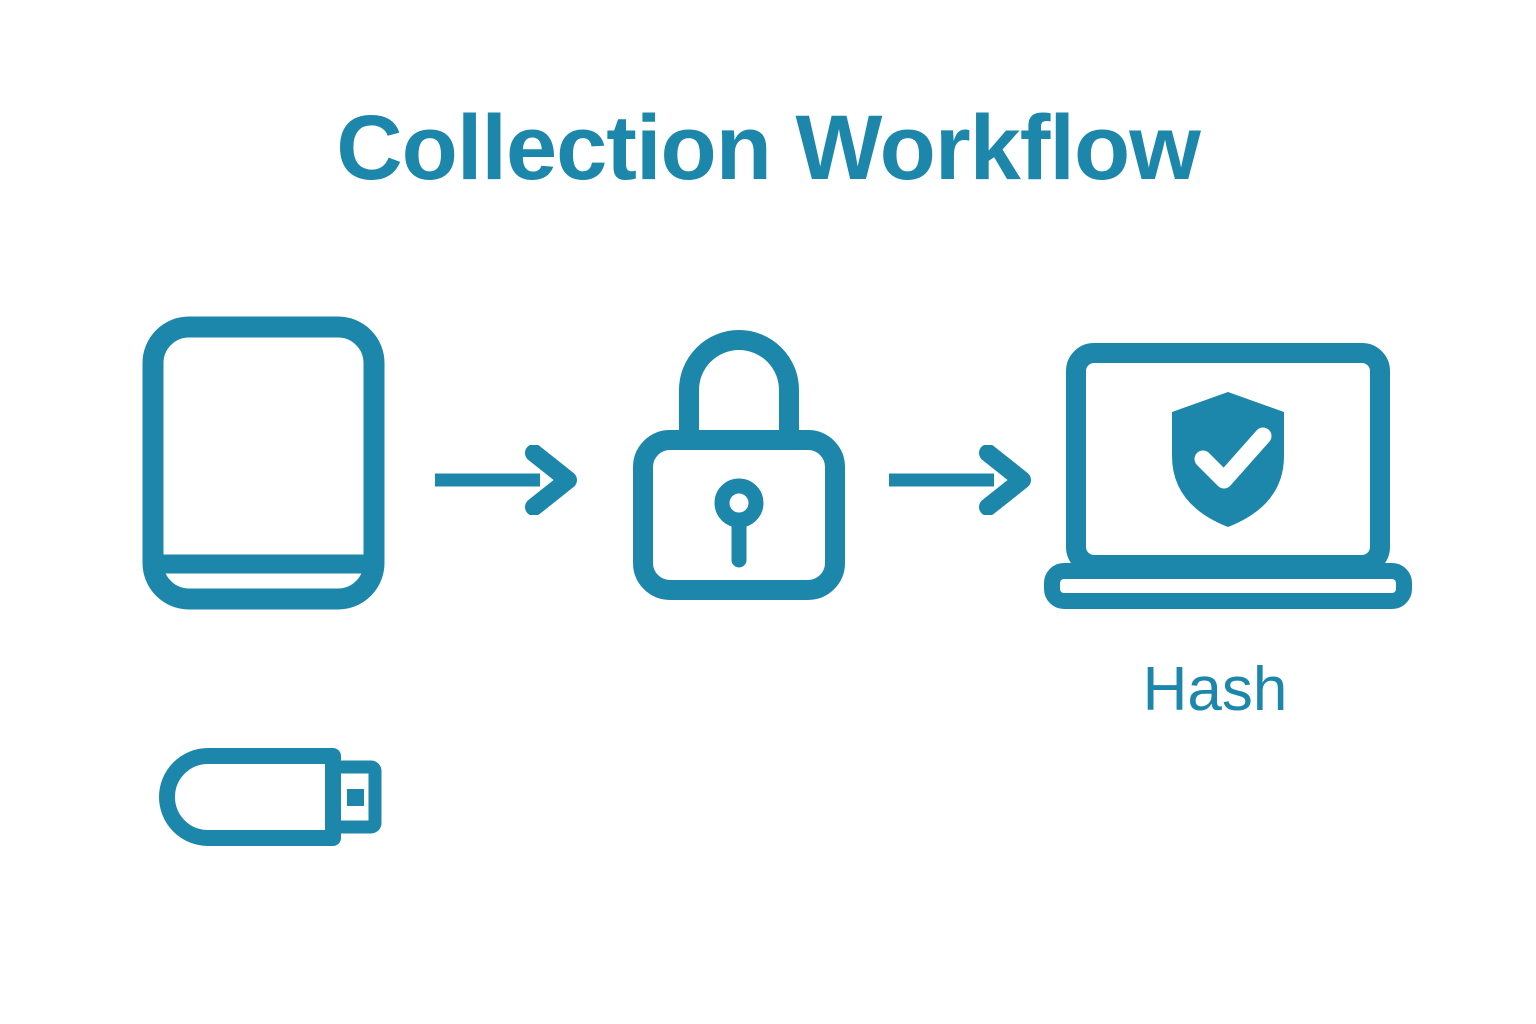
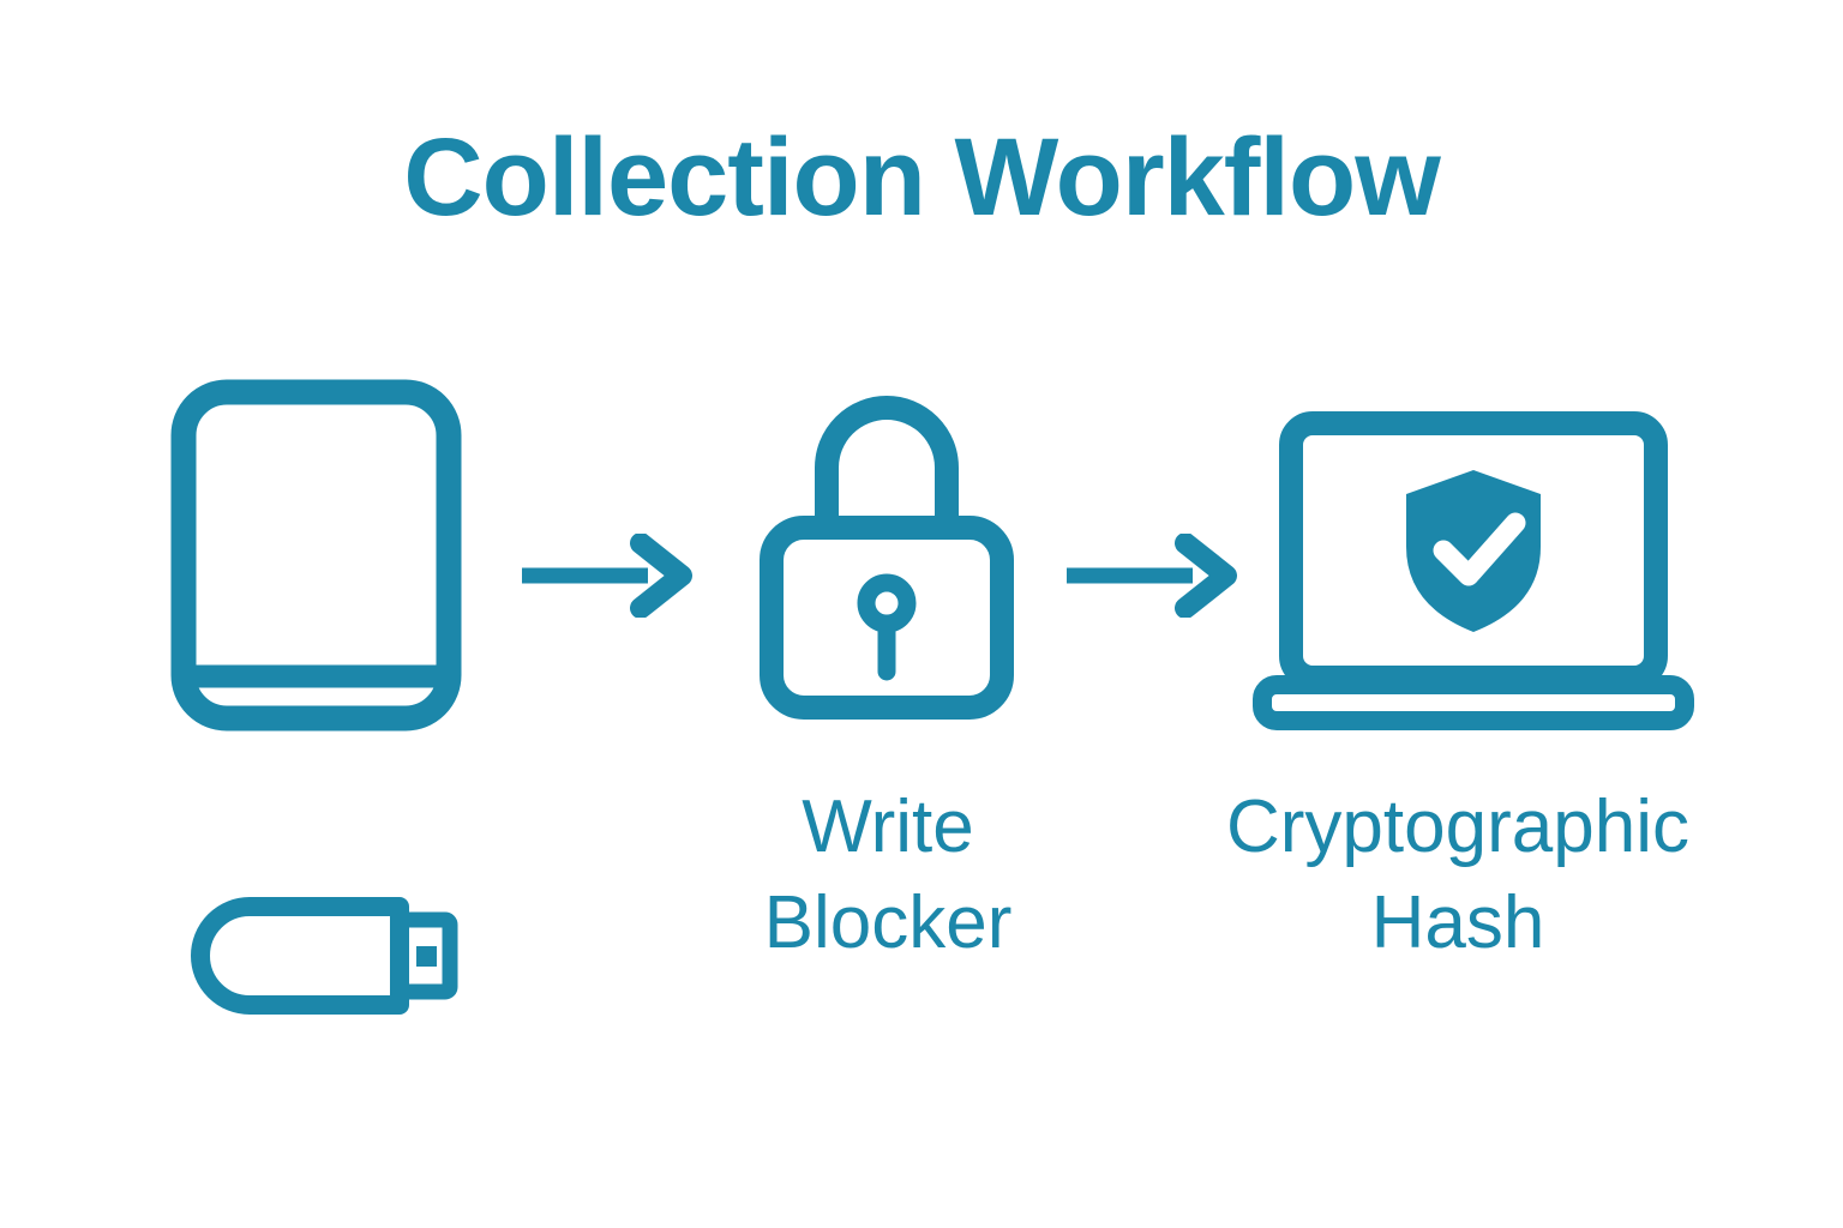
  Collection Workflow
+ Write
+ Blocker
+ Cryptographic
  Hash
